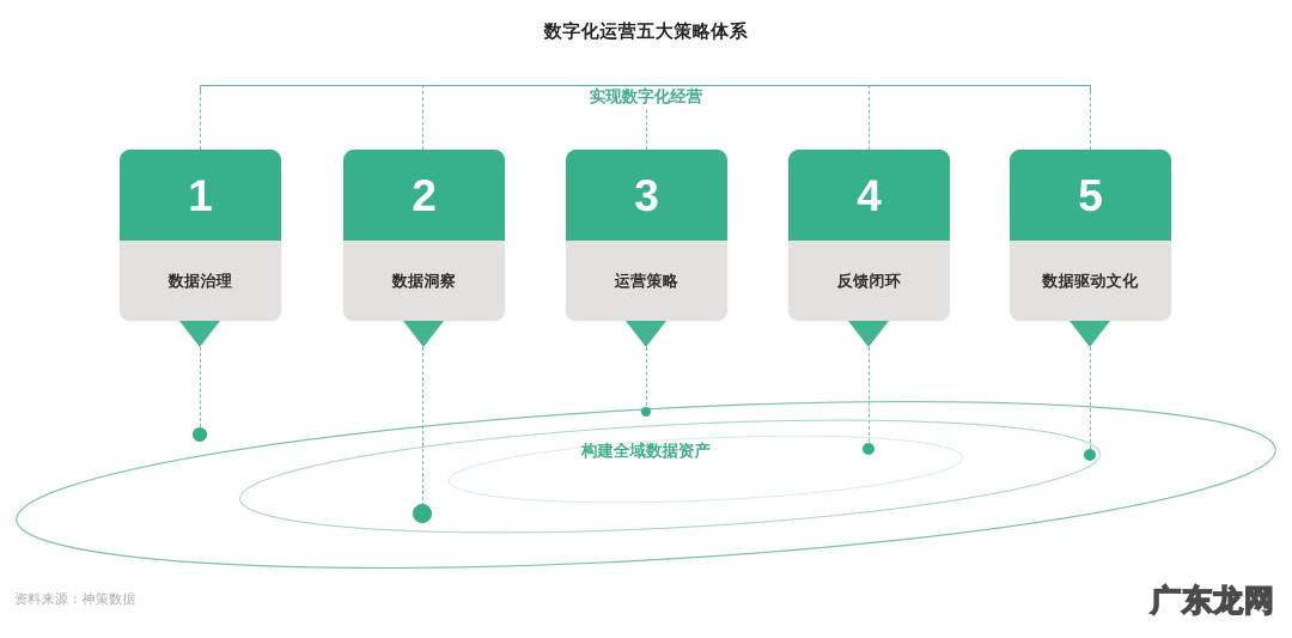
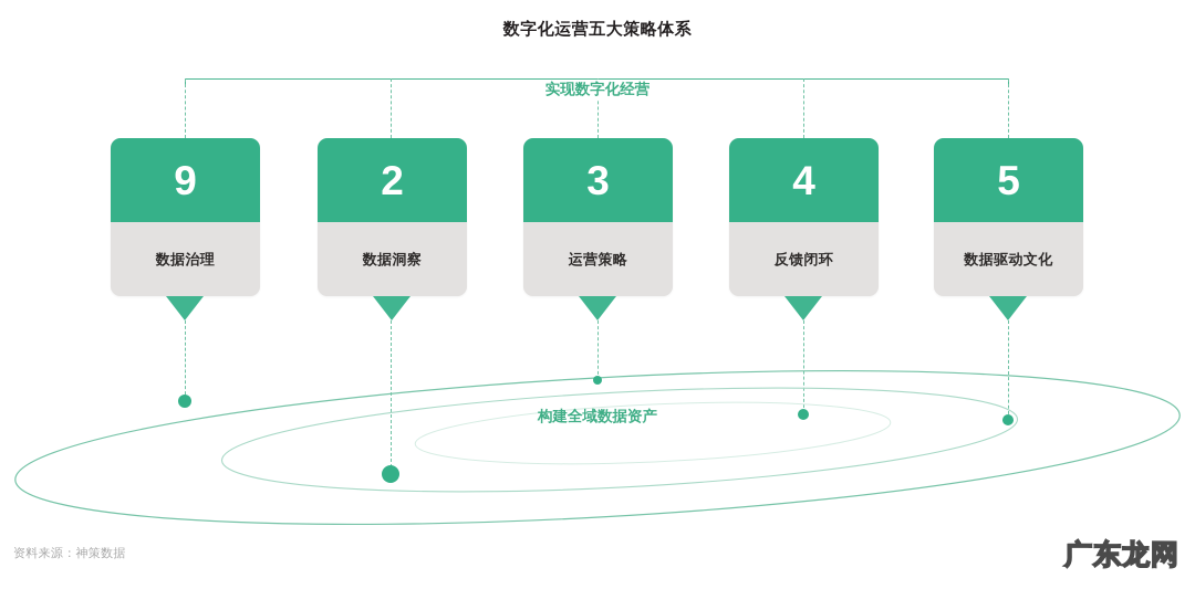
  数字化运营五大策略体系
  实现数字化经营
- 1
+ 9
  数据治理
  2
  数据洞察
  3
  运营策略
  4
  反馈闭环
  5
  数据驱动文化
  构建全域数据资产
  资料来源：神策数据
  广东龙网
